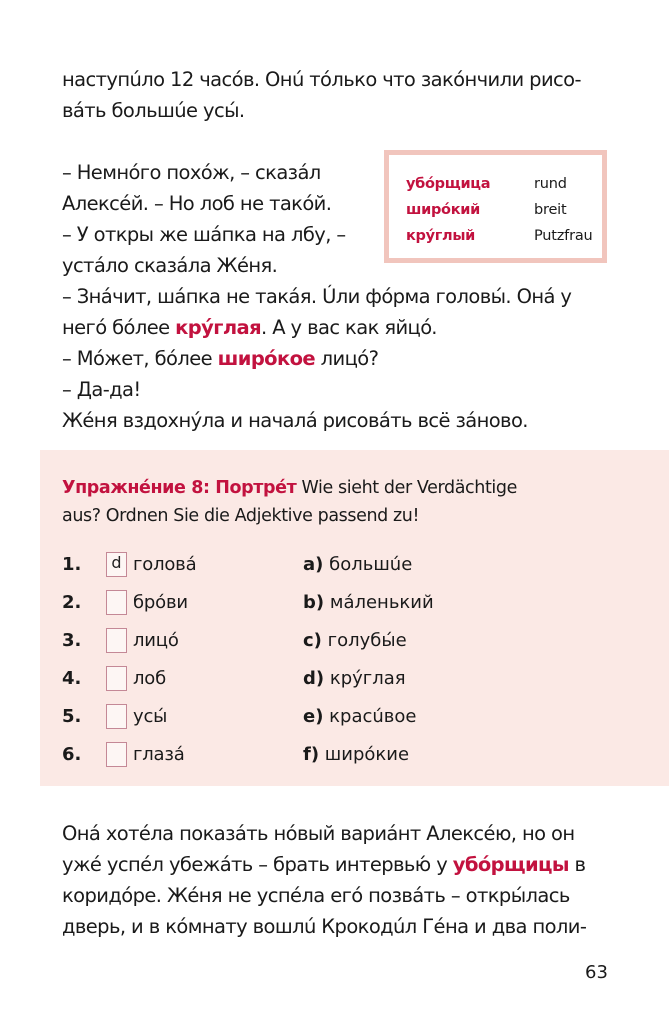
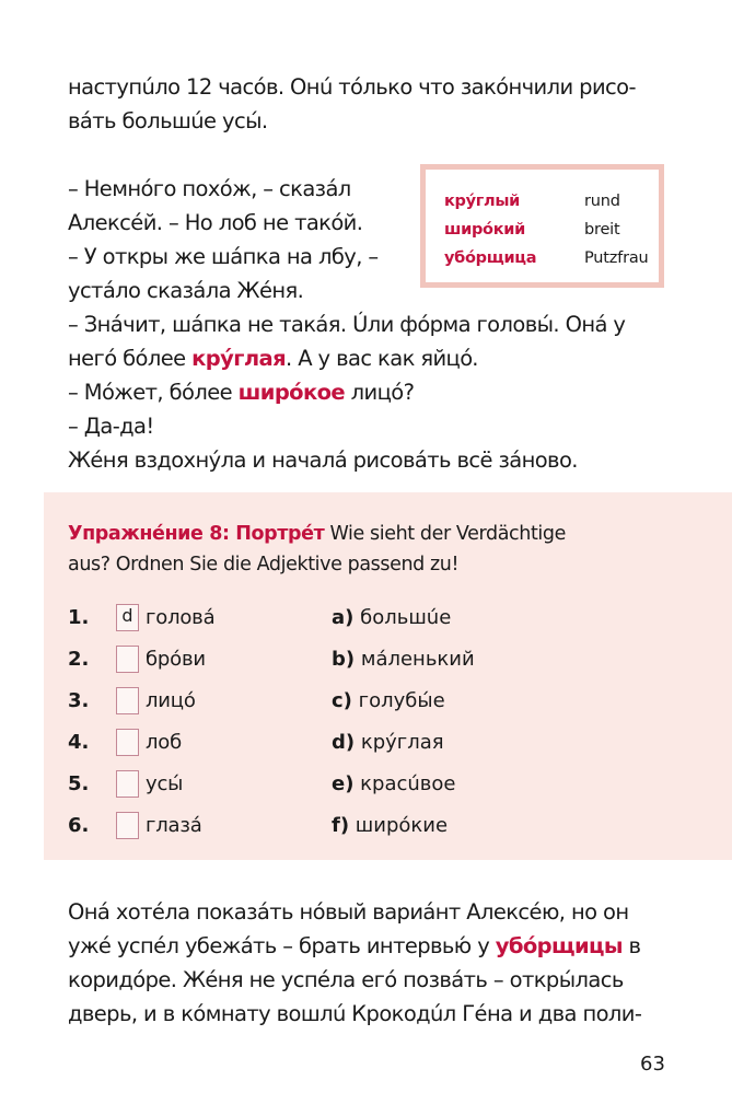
  наступúло 12 часóв. Онú тóлько что закóнчили рисо-
  вáть большúе усы́.
  – Немнóго похóж, – сказáл
  Алексéй. – Но лоб не такóй.
  – У откры же шáпка на лбу, –
  устáло сказáла Жéня.
- убóрщица rund
+ крýглый rund
  ширóкий breit
- крýглый Putzfrau
+ убóрщица Putzfrau
  – Знáчит, шáпка не такáя. Úли фóрма головы́. Онá у
  негó бóлее крýглая. А у вас как яйцó.
  – Мóжет, бóлее ширóкое лицó?
  – Да-да!
  Жéня вздохнýла и началá рисовáть всё зáново.
  Упражнéние 8: Портрéт Wie sieht der Verdächtige
  aus? Ordnen Sie die Adjektive passend zu!
  1.
  d
  головá
  2.
  брóви
  3.
  лицó
  4.
  лоб
  5.
  усы́
  6.
  глазá
  a) большúе
  b) мáленький
  c) голубы́е
  d) крýглая
  e) красúвое
  f) ширóкие
  Онá хотéла показáть нóвый вариáнт Алексéю, но он
  ужé успéл убежáть – брать интервью́ у убóрщицы в
  коридóре. Жéня не успéла егó позвáть – откры́лась
  дверь, и в кóмнату вошлú Крокодúл Гéна и два поли-
  63
